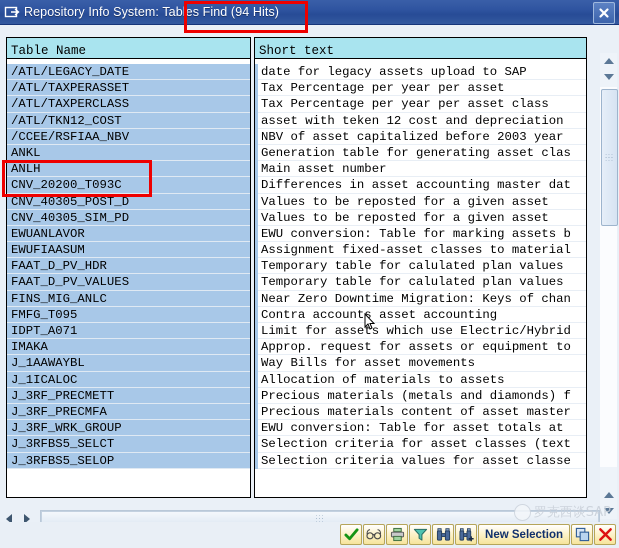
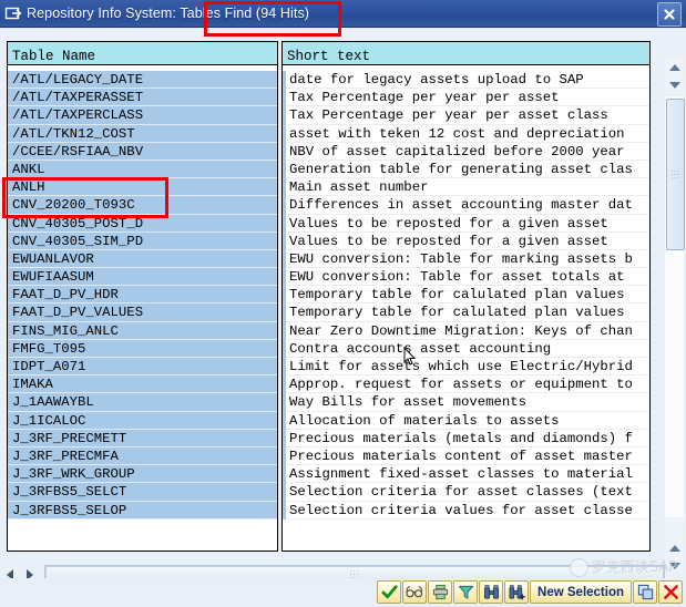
  Repository Info System: Tables Find (94 Hits)
  Table Name
  /ATL/LEGACY_DATE
  /ATL/TAXPERASSET
  /ATL/TAXPERCLASS
  /ATL/TKN12_COST
  /CCEE/RSFIAA_NBV
  ANKL
  ANLH
  CNV_20200_T093C
  CNV_40305_POST_D
  CNV_40305_SIM_PD
  EWUANLAVOR
  EWUFIAASUM
  FAAT_D_PV_HDR
  FAAT_D_PV_VALUES
  FINS_MIG_ANLC
  FMFG_T095
  IDPT_A071
  IMAKA
  J_1AAWAYBL
  J_1ICALOC
  J_3RF_PRECMETT
  J_3RF_PRECMFA
  J_3RF_WRK_GROUP
  J_3RFBS5_SELCT
  J_3RFBS5_SELOP
  Short text
  date for legacy assets upload to SAP
  Tax Percentage per year per asset
  Tax Percentage per year per asset class
  asset with teken 12 cost and depreciation
- NBV of asset capitalized before 2003 year
+ NBV of asset capitalized before 2000 year
  Generation table for generating asset clas
  Main asset number
  Differences in asset accounting master dat
  Values to be reposted for a given asset
  Values to be reposted for a given asset
  EWU conversion: Table for marking assets b
- Assignment fixed-asset classes to material
+ EWU conversion: Table for asset totals at
  Temporary table for calulated plan values
  Temporary table for calulated plan values
  Near Zero Downtime Migration: Keys of chan
  Contra accounts asset accounting
  Limit for assets which use Electric/Hybrid
  Approp. request for assets or equipment to
  Way Bills for asset movements
  Allocation of materials to assets
  Precious materials (metals and diamonds) f
  Precious materials content of asset master
- EWU conversion: Table for asset totals at
+ Assignment fixed-asset classes to material
  Selection criteria for asset classes (text
  Selection criteria values for asset classe
  罗克西谈SAP
  New Selection
